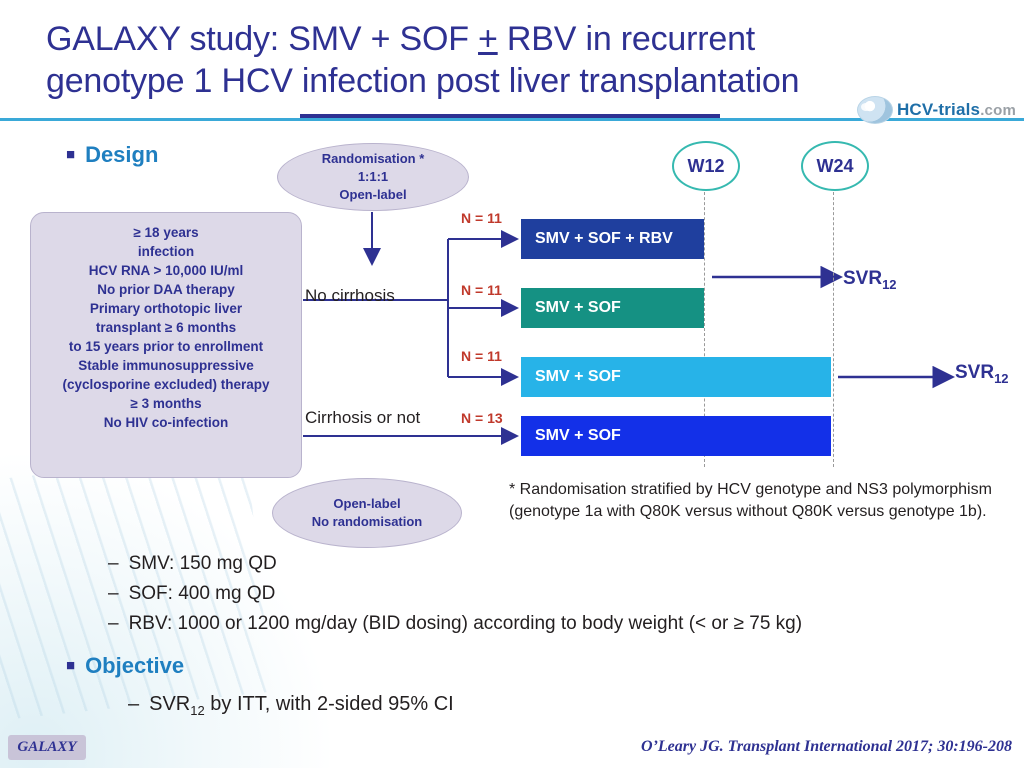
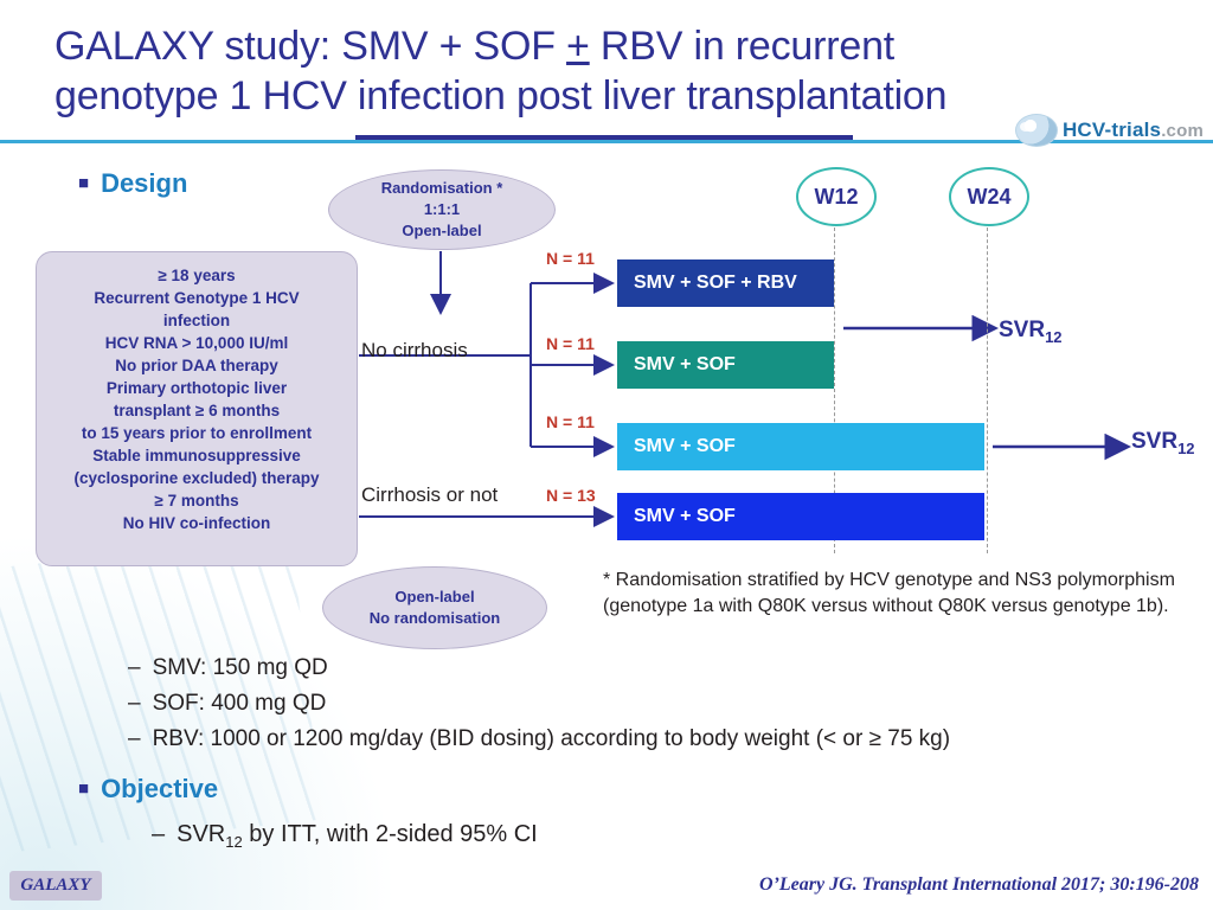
  GALAXY study: SMV + SOF + RBV in recurrent
  genotype 1 HCV infection post liver transplantation
  HCV-trials.com
  ■ Design
  ■ Objective
  ≥ 18 years
+ Recurrent Genotype 1 HCV
  infection
  HCV RNA > 10,000 IU/ml
  No prior DAA therapy
  Primary orthotopic liver
  transplant ≥ 6 months
  to 15 years prior to enrollment
  Stable immunosuppressive
  (cyclosporine excluded) therapy
- ≥ 3 months
+ ≥ 7 months
  No HIV co-infection
  Randomisation *
  1:1:1
  Open-label
  Open-label
  No randomisation
  W12
  W24
  No cirrhosis
  Cirrhosis or not
  N = 11
  N = 11
  N = 11
  N = 13
  SMV + SOF + RBV
  SMV + SOF
  SMV + SOF
  SMV + SOF
  SVR12
  SVR12
  * Randomisation stratified by HCV genotype and NS3 polymorphism (genotype 1a with Q80K versus without Q80K versus genotype 1b).
  – SMV: 150 mg QD
  – SOF: 400 mg QD
  – RBV: 1000 or 1200 mg/day (BID dosing) according to body weight (< or ≥ 75 kg)
  – SVR12 by ITT, with 2-sided 95% CI
  GALAXY
  O’Leary JG. Transplant International 2017; 30:196-208
